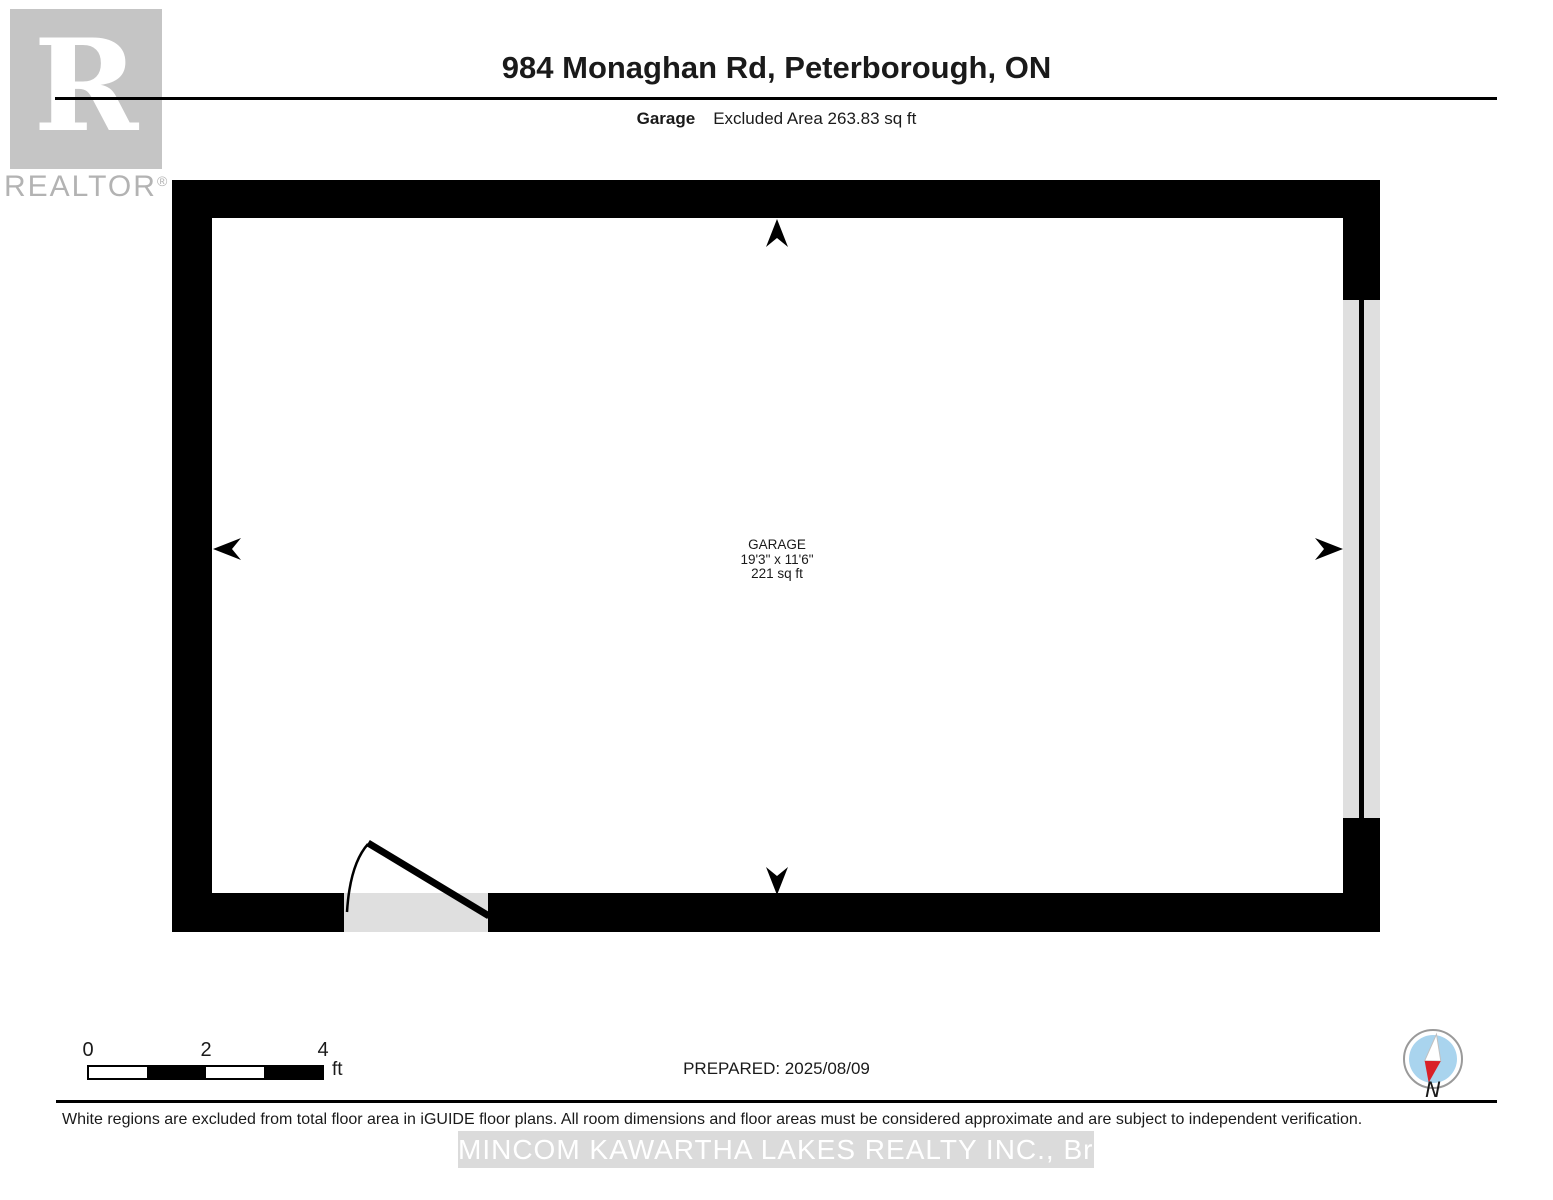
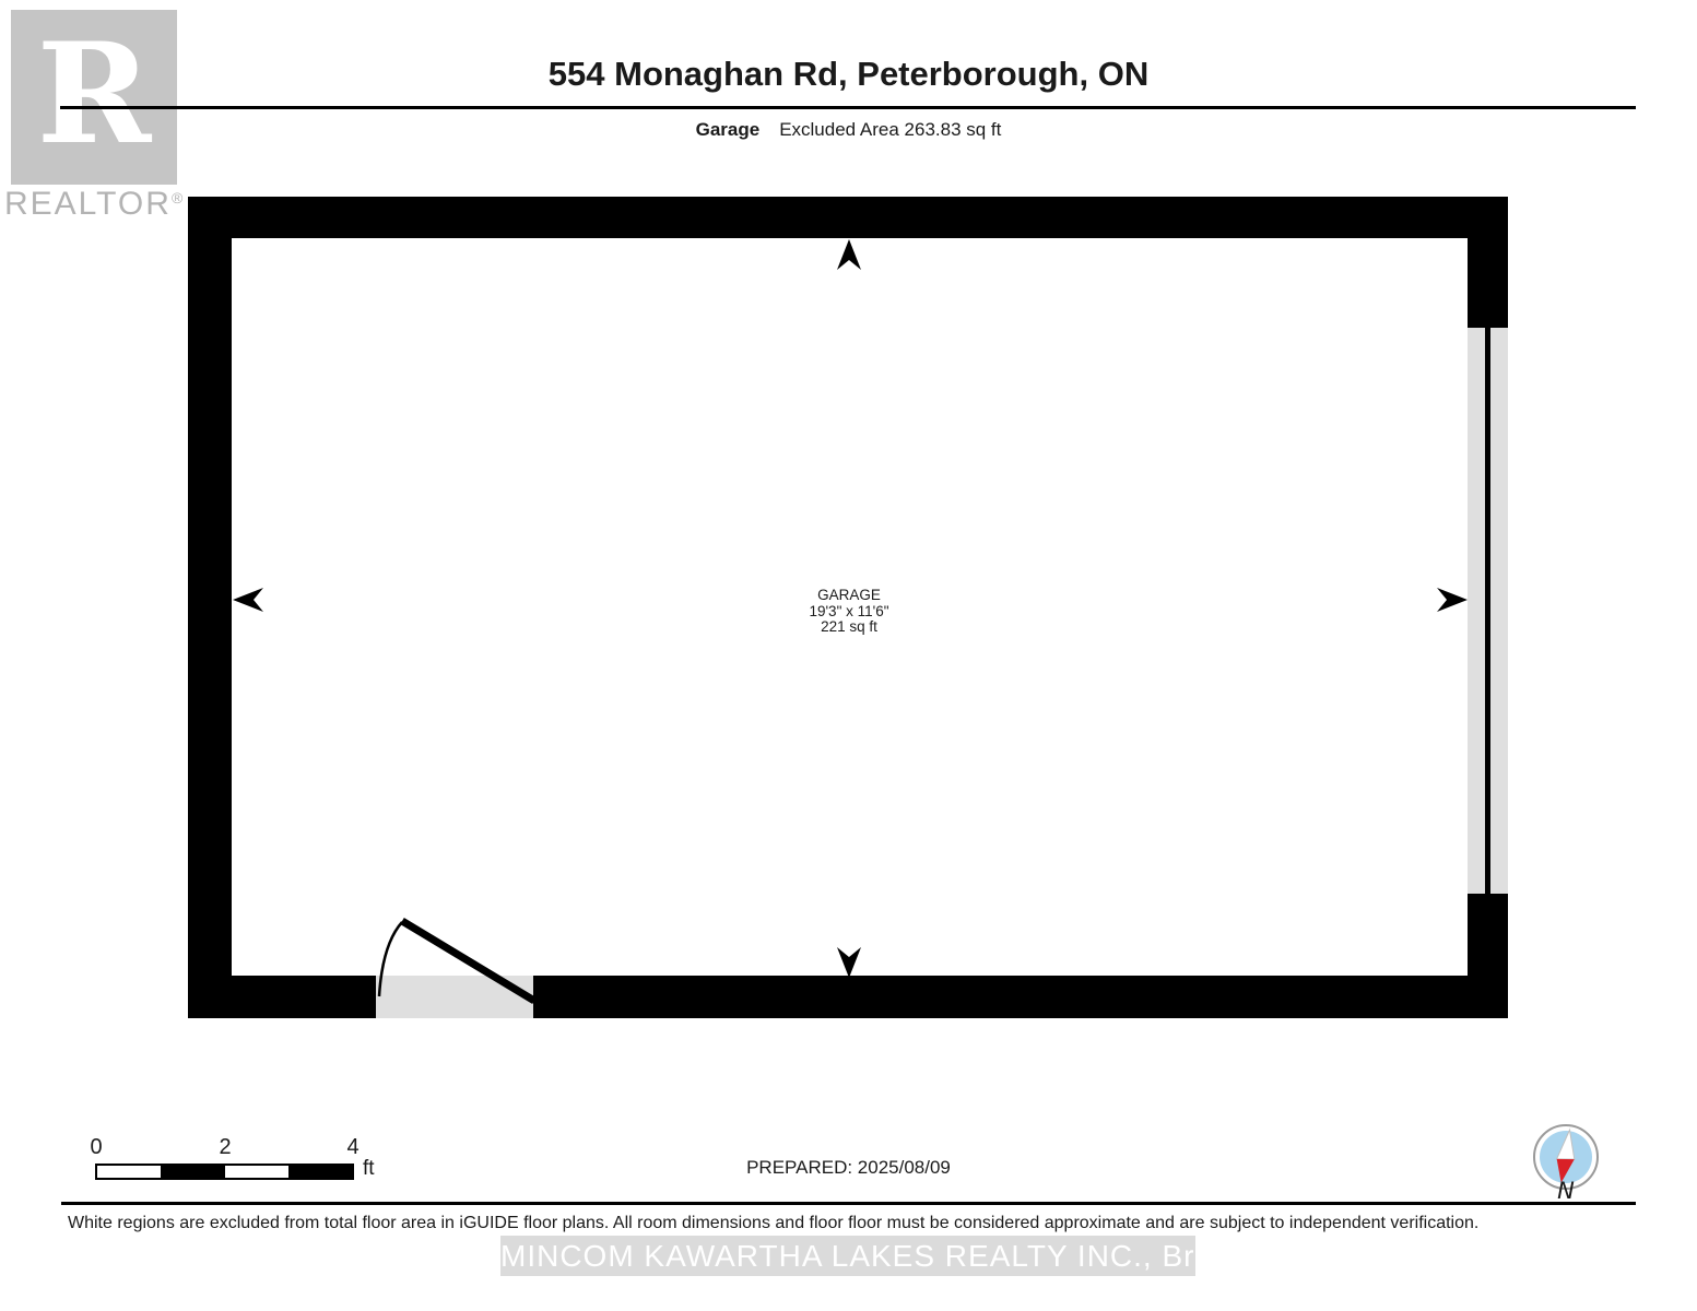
  R
  REALTOR®
- 984 Monaghan Rd, Peterborough, ON
+ 554 Monaghan Rd, Peterborough, ON
  Garage Excluded Area 263.83 sq ft
  GARAGE
  19'3" x 11'6"
  221 sq ft
  0
  2
  4
  ft
  PREPARED: 2025/08/09
  N
- White regions are excluded from total floor area in iGUIDE floor plans. All room dimensions and floor areas must be considered approximate and are subject to independent verification.
+ White regions are excluded from total floor area in iGUIDE floor plans. All room dimensions and floor floor must be considered approximate and are subject to independent verification.
  MINCOM KAWARTHA LAKES REALTY INC., Brokerage
